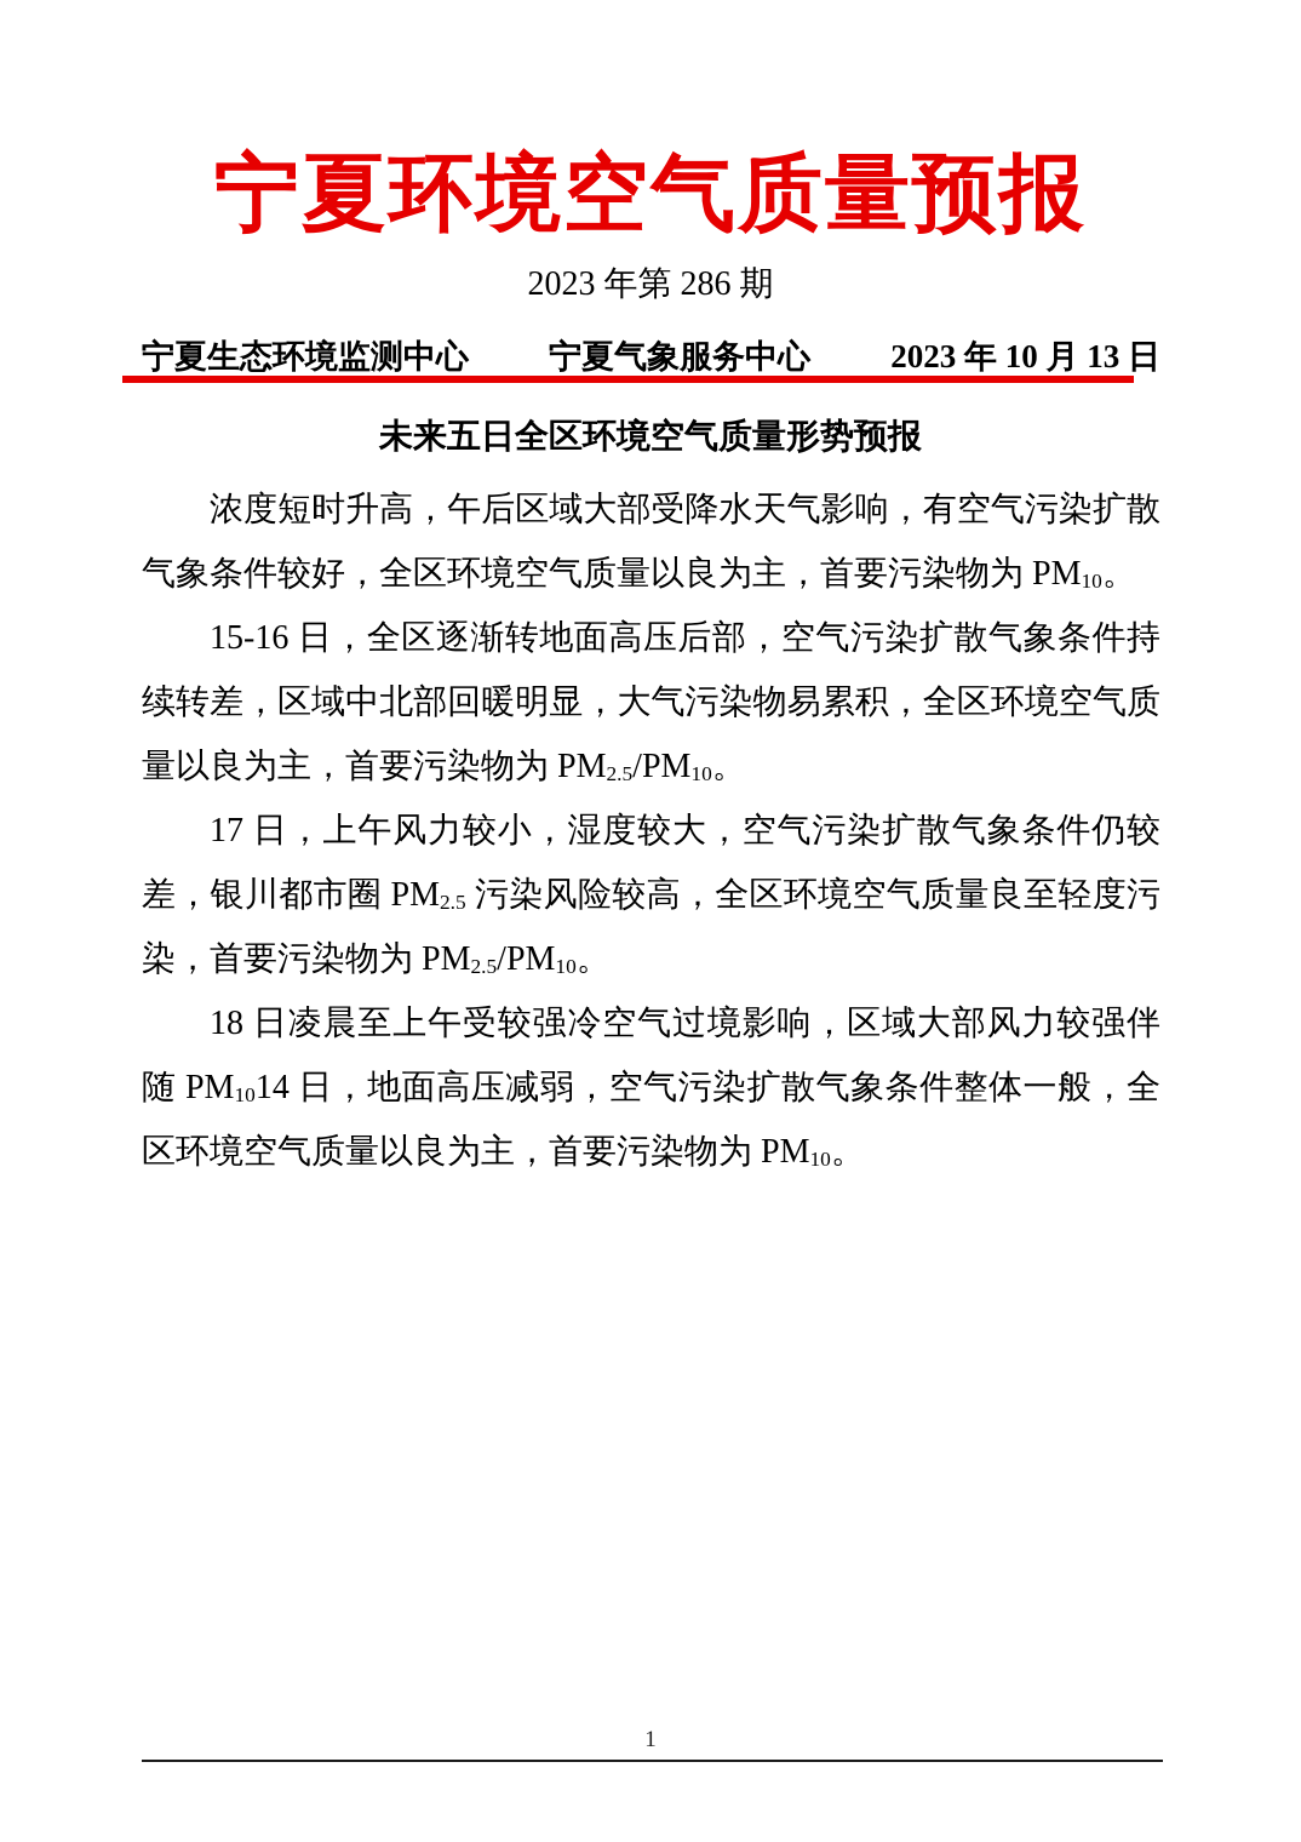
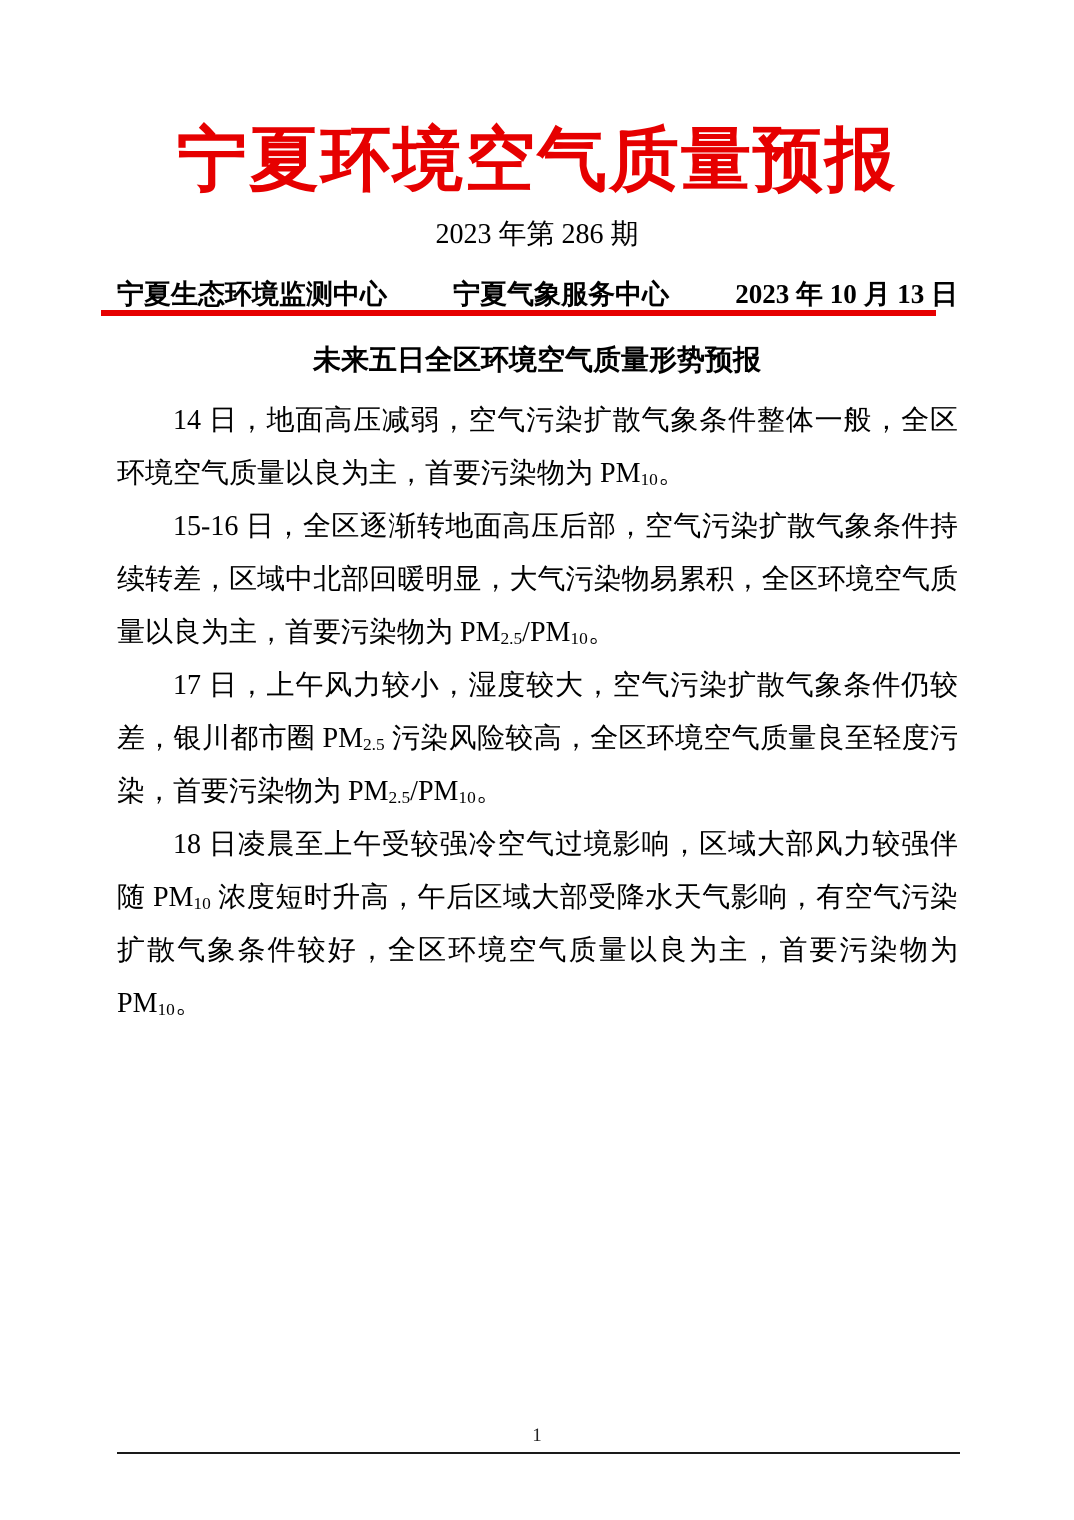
  宁夏环境空气质量预报
  2023 年第 286 期
  宁夏生态环境监测中心
  宁夏气象服务中心
  2023 年 10 月 13 日
  未来五日全区环境空气质量形势预报
- 浓度短时升高，午后区域大部受降水天气影响，有空气污染扩散气象条件较好，全区环境空气质量以良为主，首要污染物为 PM10。
+ 14 日，地面高压减弱，空气污染扩散气象条件整体一般，全区环境空气质量以良为主，首要污染物为 PM10。
  15-16 日，全区逐渐转地面高压后部，空气污染扩散气象条件持续转差，区域中北部回暖明显，大气污染物易累积，全区环境空气质量以良为主，首要污染物为 PM2.5/PM10。
  17 日，上午风力较小，湿度较大，空气污染扩散气象条件仍较差，银川都市圈 PM2.5 污染风险较高，全区环境空气质量良至轻度污染，首要污染物为 PM2.5/PM10。
- 18 日凌晨至上午受较强冷空气过境影响，区域大部风力较强伴随 PM1014 日，地面高压减弱，空气污染扩散气象条件整体一般，全区环境空气质量以良为主，首要污染物为 PM10。
+ 18 日凌晨至上午受较强冷空气过境影响，区域大部风力较强伴随 PM10 浓度短时升高，午后区域大部受降水天气影响，有空气污染扩散气象条件较好，全区环境空气质量以良为主，首要污染物为 PM10。
  1
